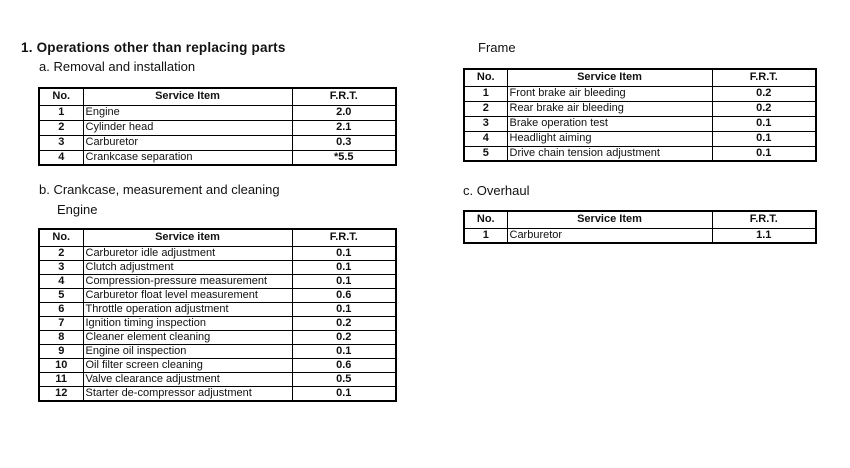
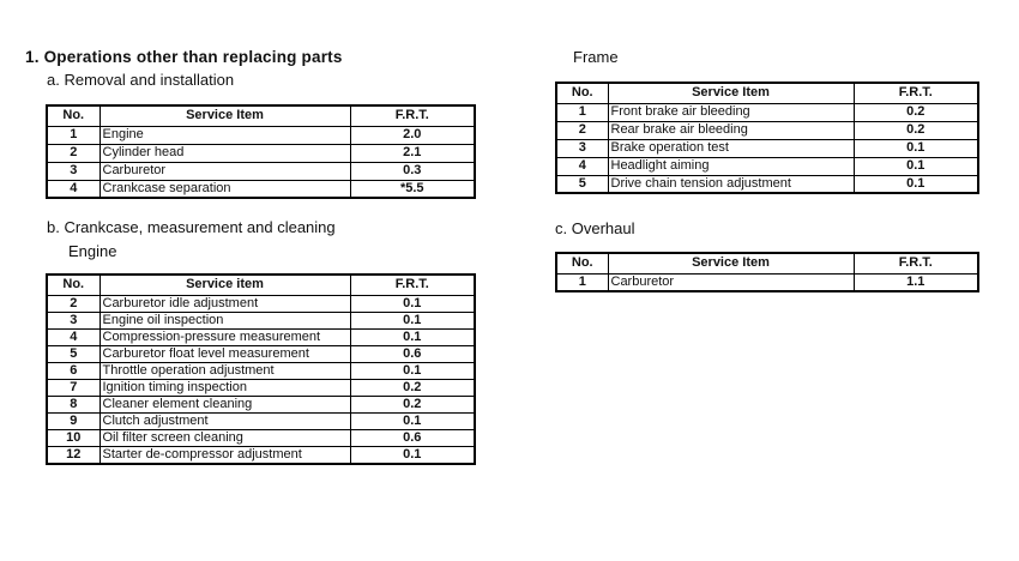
  1. Operations other than replacing parts
  a. Removal and installation
  No.	Service Item	F.R.T.
  1	Engine	2.0
  2	Cylinder head	2.1
  3	Carburetor	0.3
  4	Crankcase separation	*5.5
  b. Crankcase, measurement and cleaning
  Engine
  No.	Service item	F.R.T.
  2	Carburetor idle adjustment	0.1
- 3	Clutch adjustment	0.1
+ 3	Engine oil inspection	0.1
  4	Compression-pressure measurement	0.1
  5	Carburetor float level measurement	0.6
  6	Throttle operation adjustment	0.1
  7	Ignition timing inspection	0.2
  8	Cleaner element cleaning	0.2
- 9	Engine oil inspection	0.1
+ 9	Clutch adjustment	0.1
  10	Oil filter screen cleaning	0.6
- 11	Valve clearance adjustment	0.5
  12	Starter de-compressor adjustment	0.1
  Frame
  No.	Service Item	F.R.T.
  1	Front brake air bleeding	0.2
  2	Rear brake air bleeding	0.2
  3	Brake operation test	0.1
  4	Headlight aiming	0.1
  5	Drive chain tension adjustment	0.1
  c. Overhaul
  No.	Service Item	F.R.T.
  1	Carburetor	1.1
